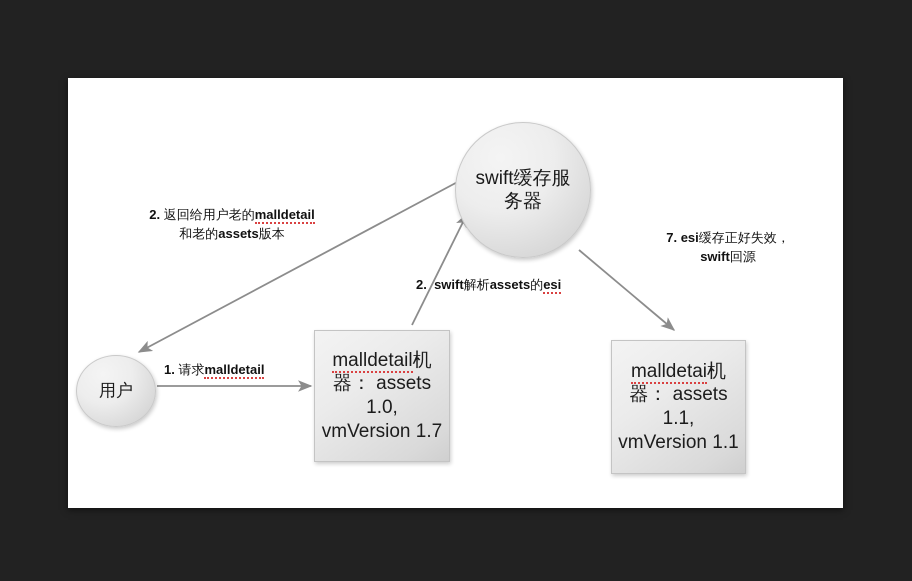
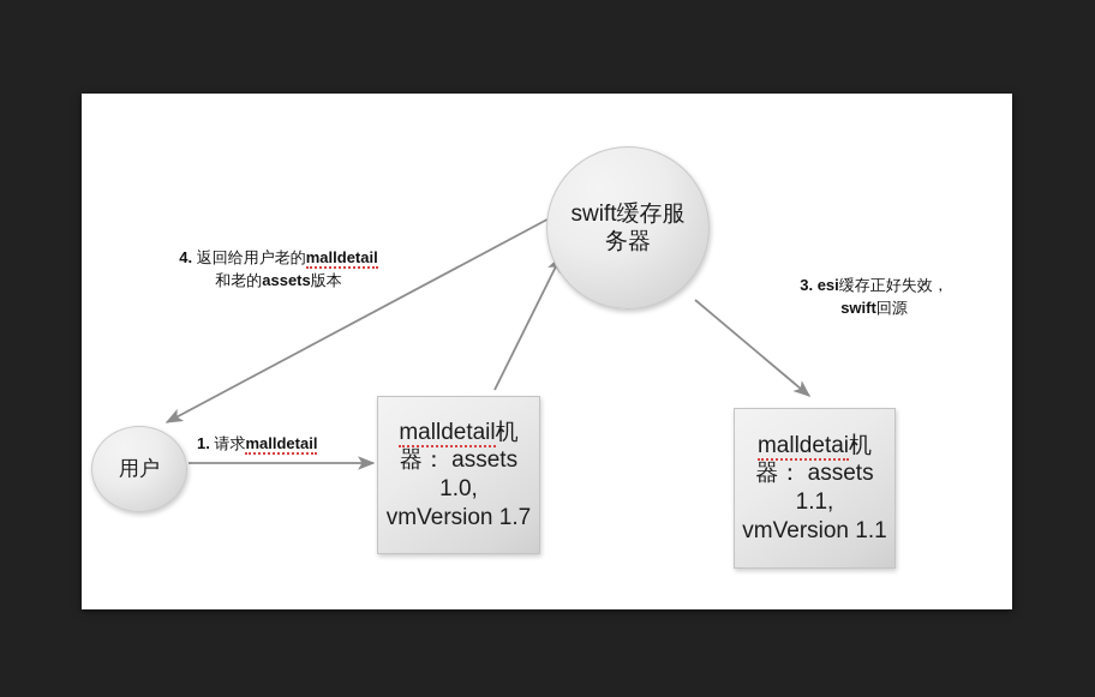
  用户
  swift缓存服 务器
  malldetail机 器： assets 1.0, vmVersion 1.7
  malldetai机 器： assets 1.1, vmVersion 1.1
- 2. 返回给用户老的malldetail
+ 4. 返回给用户老的malldetail
  和老的assets版本
  1. 请求malldetail
- 2. swift解析assets的esi
- 7. esi缓存正好失效，
+ 3. esi缓存正好失效，
  swift回源
